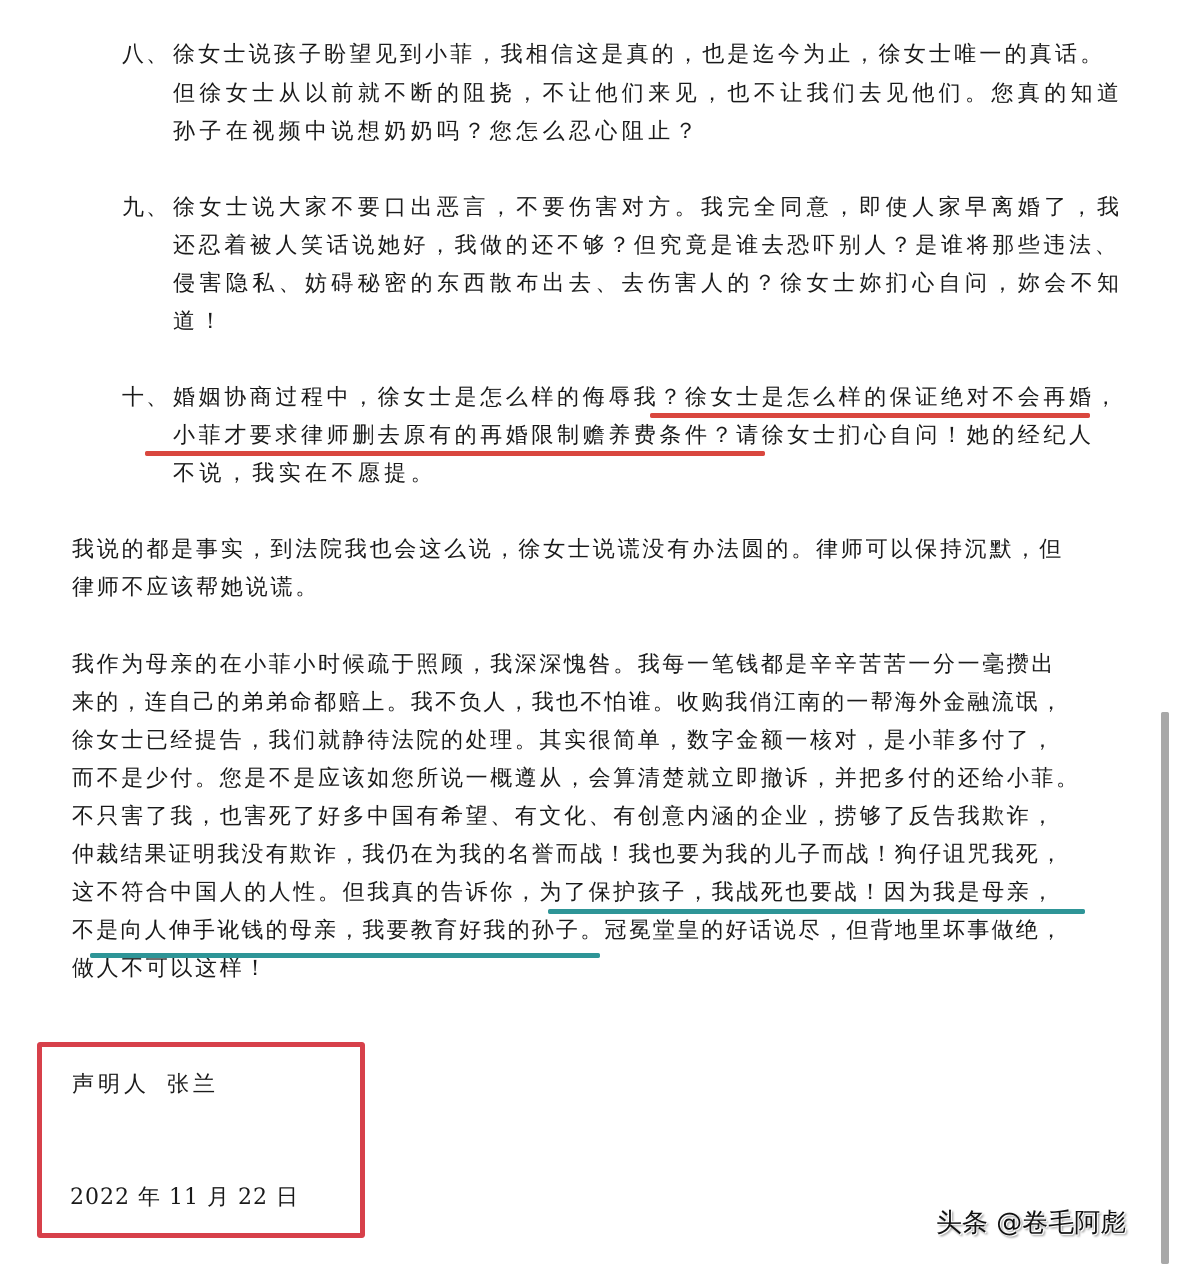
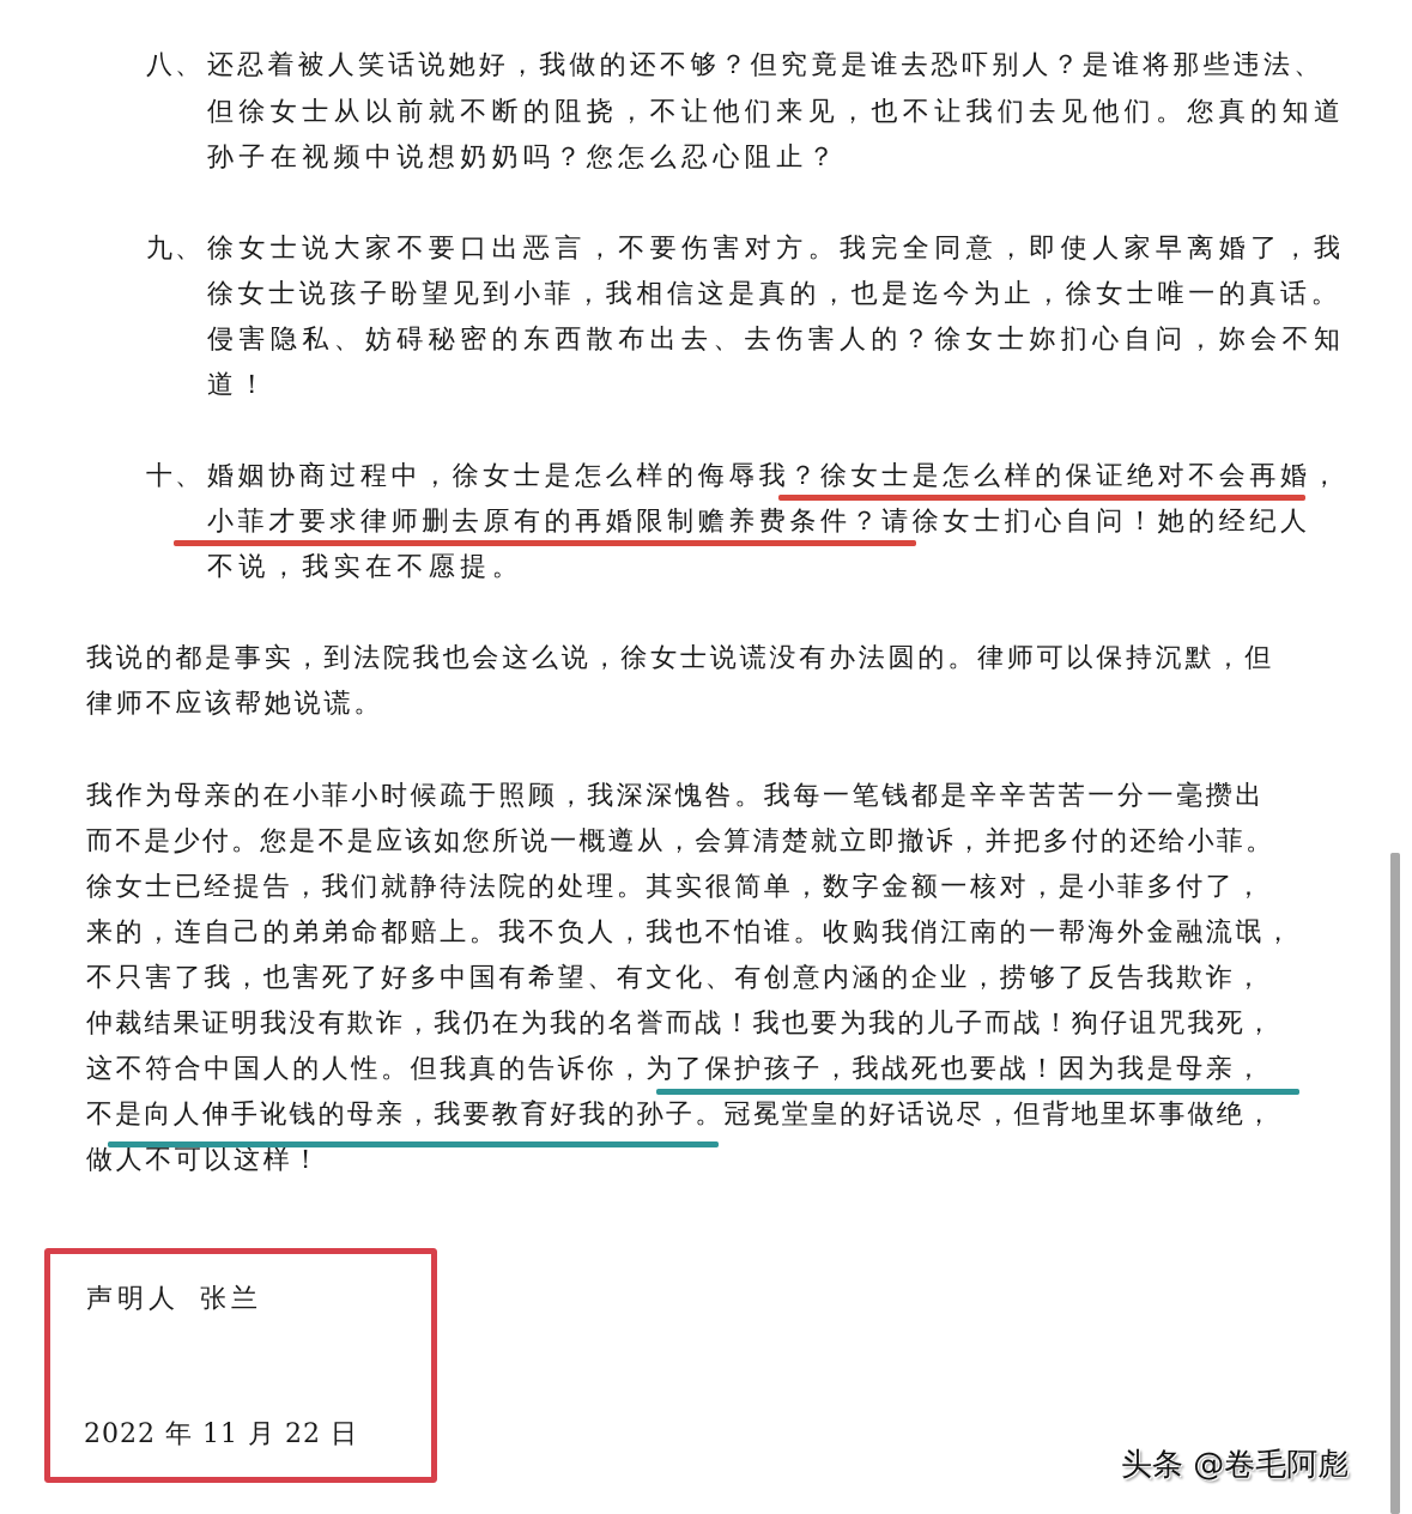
  八、
- 徐女士说孩子盼望见到小菲，我相信这是真的，也是迄今为止，徐女士唯一的真话。
+ 还忍着被人笑话说她好，我做的还不够？但究竟是谁去恐吓别人？是谁将那些违法、
  但徐女士从以前就不断的阻挠，不让他们来见，也不让我们去见他们。您真的知道
  孙子在视频中说想奶奶吗？您怎么忍心阻止？
  九、
  徐女士说大家不要口出恶言，不要伤害对方。我完全同意，即使人家早离婚了，我
- 还忍着被人笑话说她好，我做的还不够？但究竟是谁去恐吓别人？是谁将那些违法、
+ 徐女士说孩子盼望见到小菲，我相信这是真的，也是迄今为止，徐女士唯一的真话。
  侵害隐私、妨碍秘密的东西散布出去、去伤害人的？徐女士妳扪心自问，妳会不知
  道！
  十、
  婚姻协商过程中，徐女士是怎么样的侮辱我？徐女士是怎么样的保证绝对不会再婚，
  小菲才要求律师删去原有的再婚限制赡养费条件？请徐女士扪心自问！她的经纪人
  不说，我实在不愿提。
  我说的都是事实，到法院我也会这么说，徐女士说谎没有办法圆的。律师可以保持沉默，但
  律师不应该帮她说谎。
  我作为母亲的在小菲小时候疏于照顾，我深深愧咎。我每一笔钱都是辛辛苦苦一分一毫攒出
- 来的，连自己的弟弟命都赔上。我不负人，我也不怕谁。收购我俏江南的一帮海外金融流氓，
+ 而不是少付。您是不是应该如您所说一概遵从，会算清楚就立即撤诉，并把多付的还给小菲。
  徐女士已经提告，我们就静待法院的处理。其实很简单，数字金额一核对，是小菲多付了，
- 而不是少付。您是不是应该如您所说一概遵从，会算清楚就立即撤诉，并把多付的还给小菲。
+ 来的，连自己的弟弟命都赔上。我不负人，我也不怕谁。收购我俏江南的一帮海外金融流氓，
  不只害了我，也害死了好多中国有希望、有文化、有创意内涵的企业，捞够了反告我欺诈，
  仲裁结果证明我没有欺诈，我仍在为我的名誉而战！我也要为我的儿子而战！狗仔诅咒我死，
  这不符合中国人的人性。但我真的告诉你，为了保护孩子，我战死也要战！因为我是母亲，
  不是向人伸手讹钱的母亲，我要教育好我的孙子。冠冕堂皇的好话说尽，但背地里坏事做绝，
  做人不可以这样！
  声明人
  张兰
  2022 年 11 月 22 日
  头条 @卷毛阿彪
